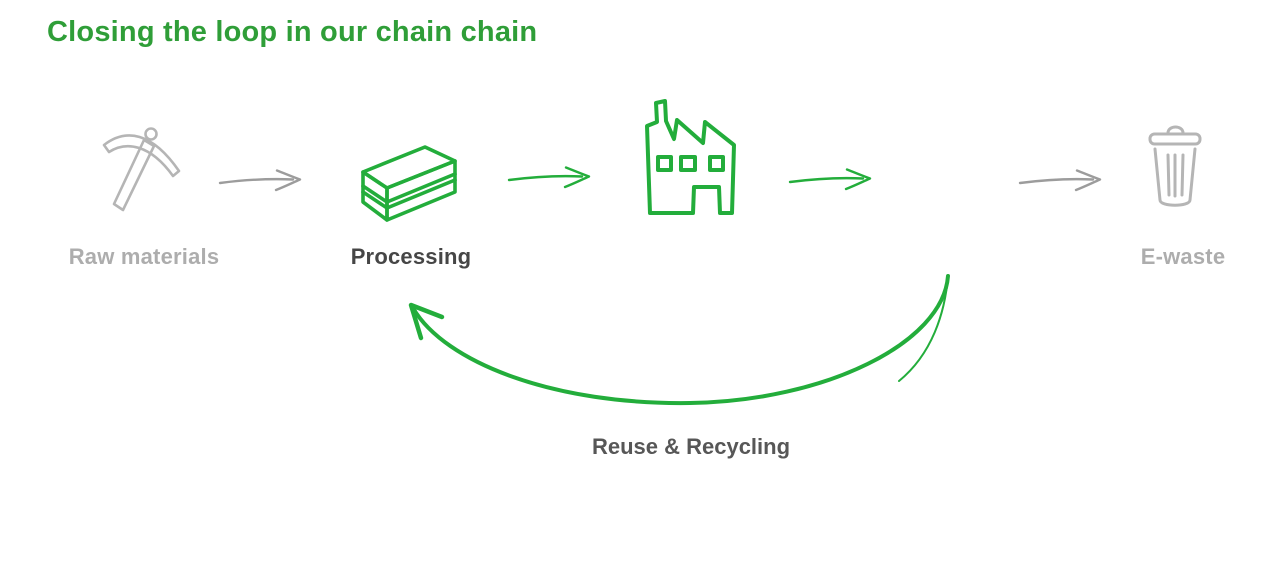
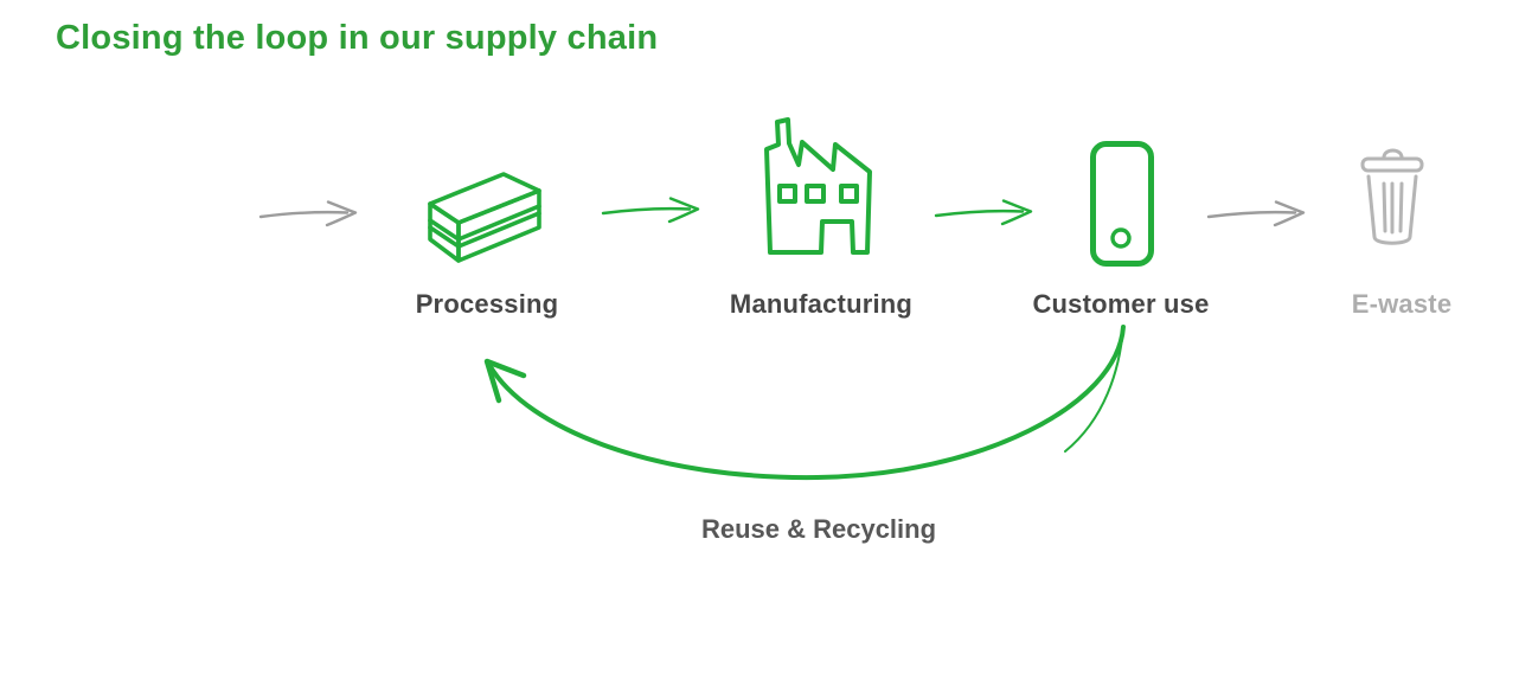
- Closing the loop in our chain chain
+ Closing the loop in our supply chain
- Raw materials
  Processing
+ Manufacturing
+ Customer use
  E-waste
  Reuse & Recycling
